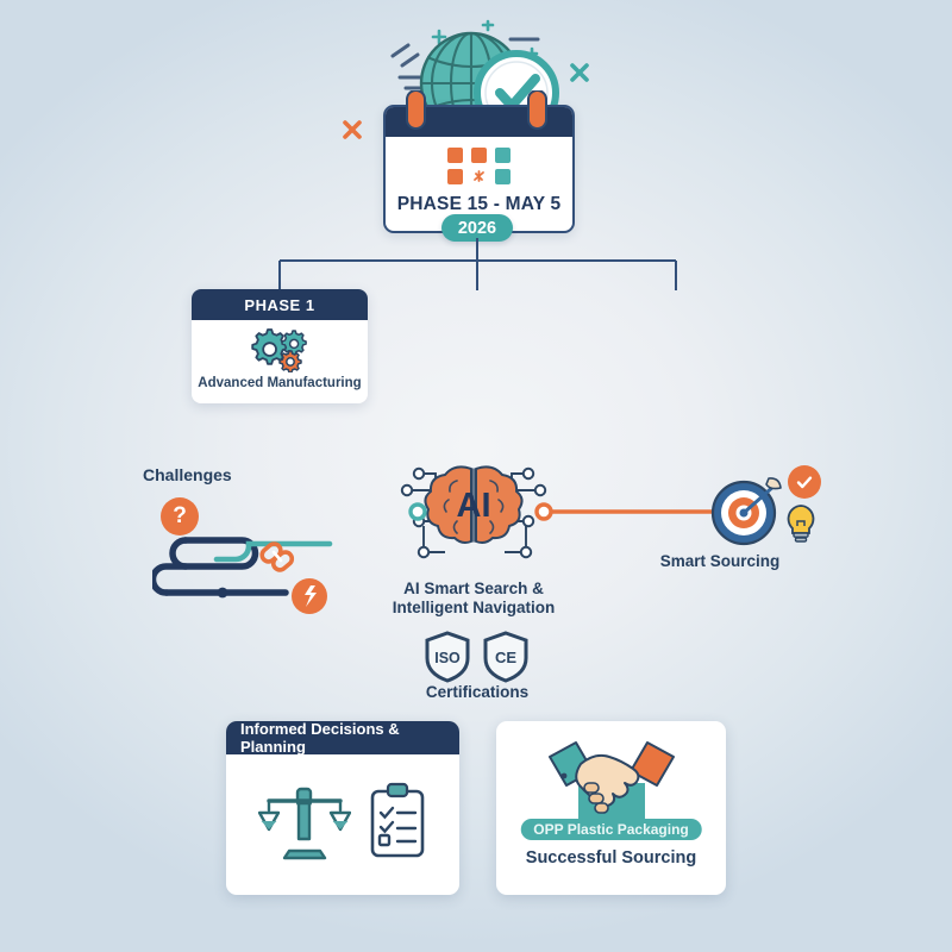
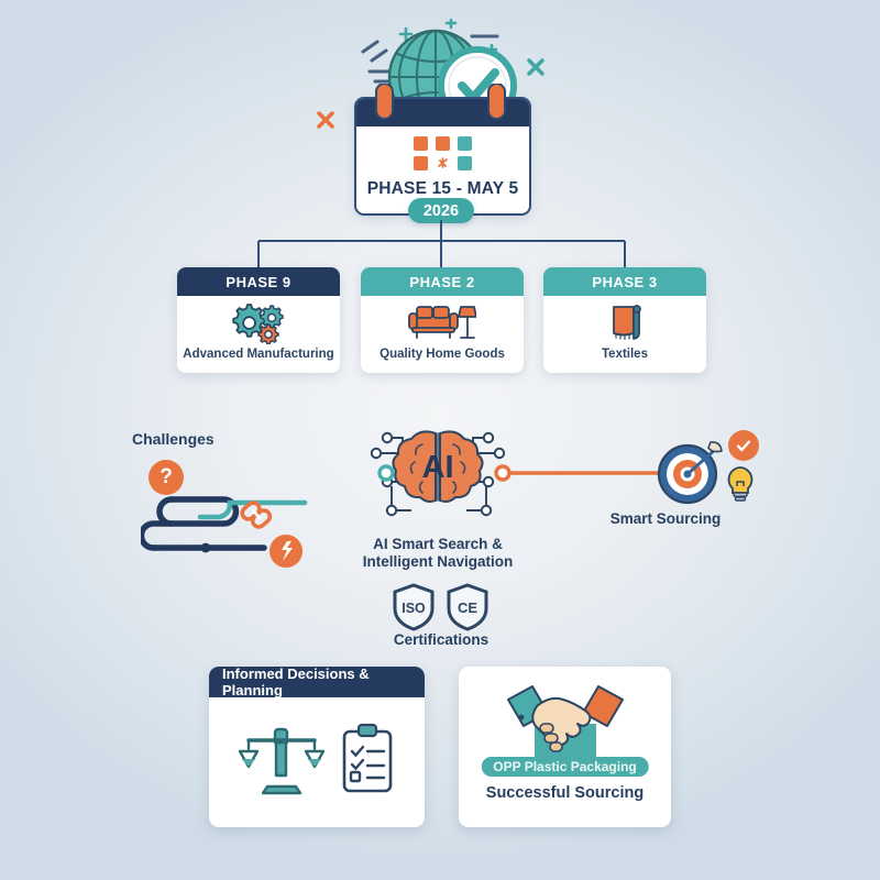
  PHASE 15 - MAY 5
  2026
- PHASE 1
+ PHASE 9
  Advanced Manufacturing
+ PHASE 2
+ Quality Home Goods
+ PHASE 3
+ Textiles
  Challenges
  ?
  AI
  AI Smart Search &
  Intelligent Navigation
  Smart Sourcing
  ISO
  CE
  Certifications
  Informed Decisions & Planning
  OPP Plastic Packaging
  Successful Sourcing
